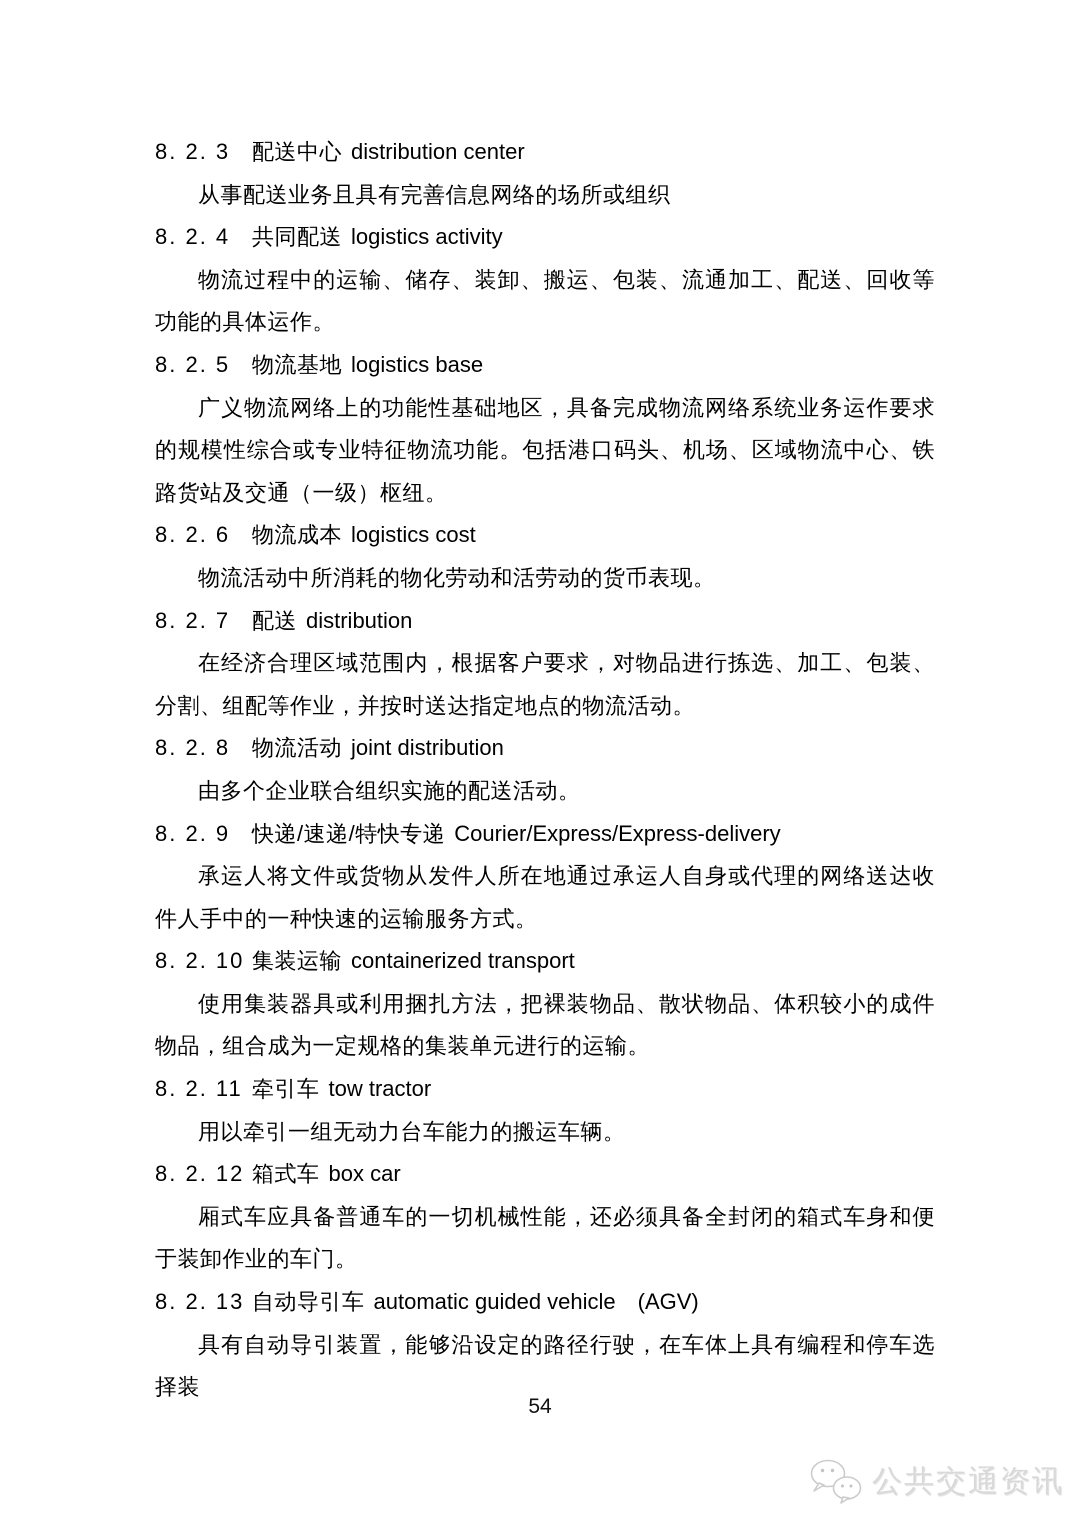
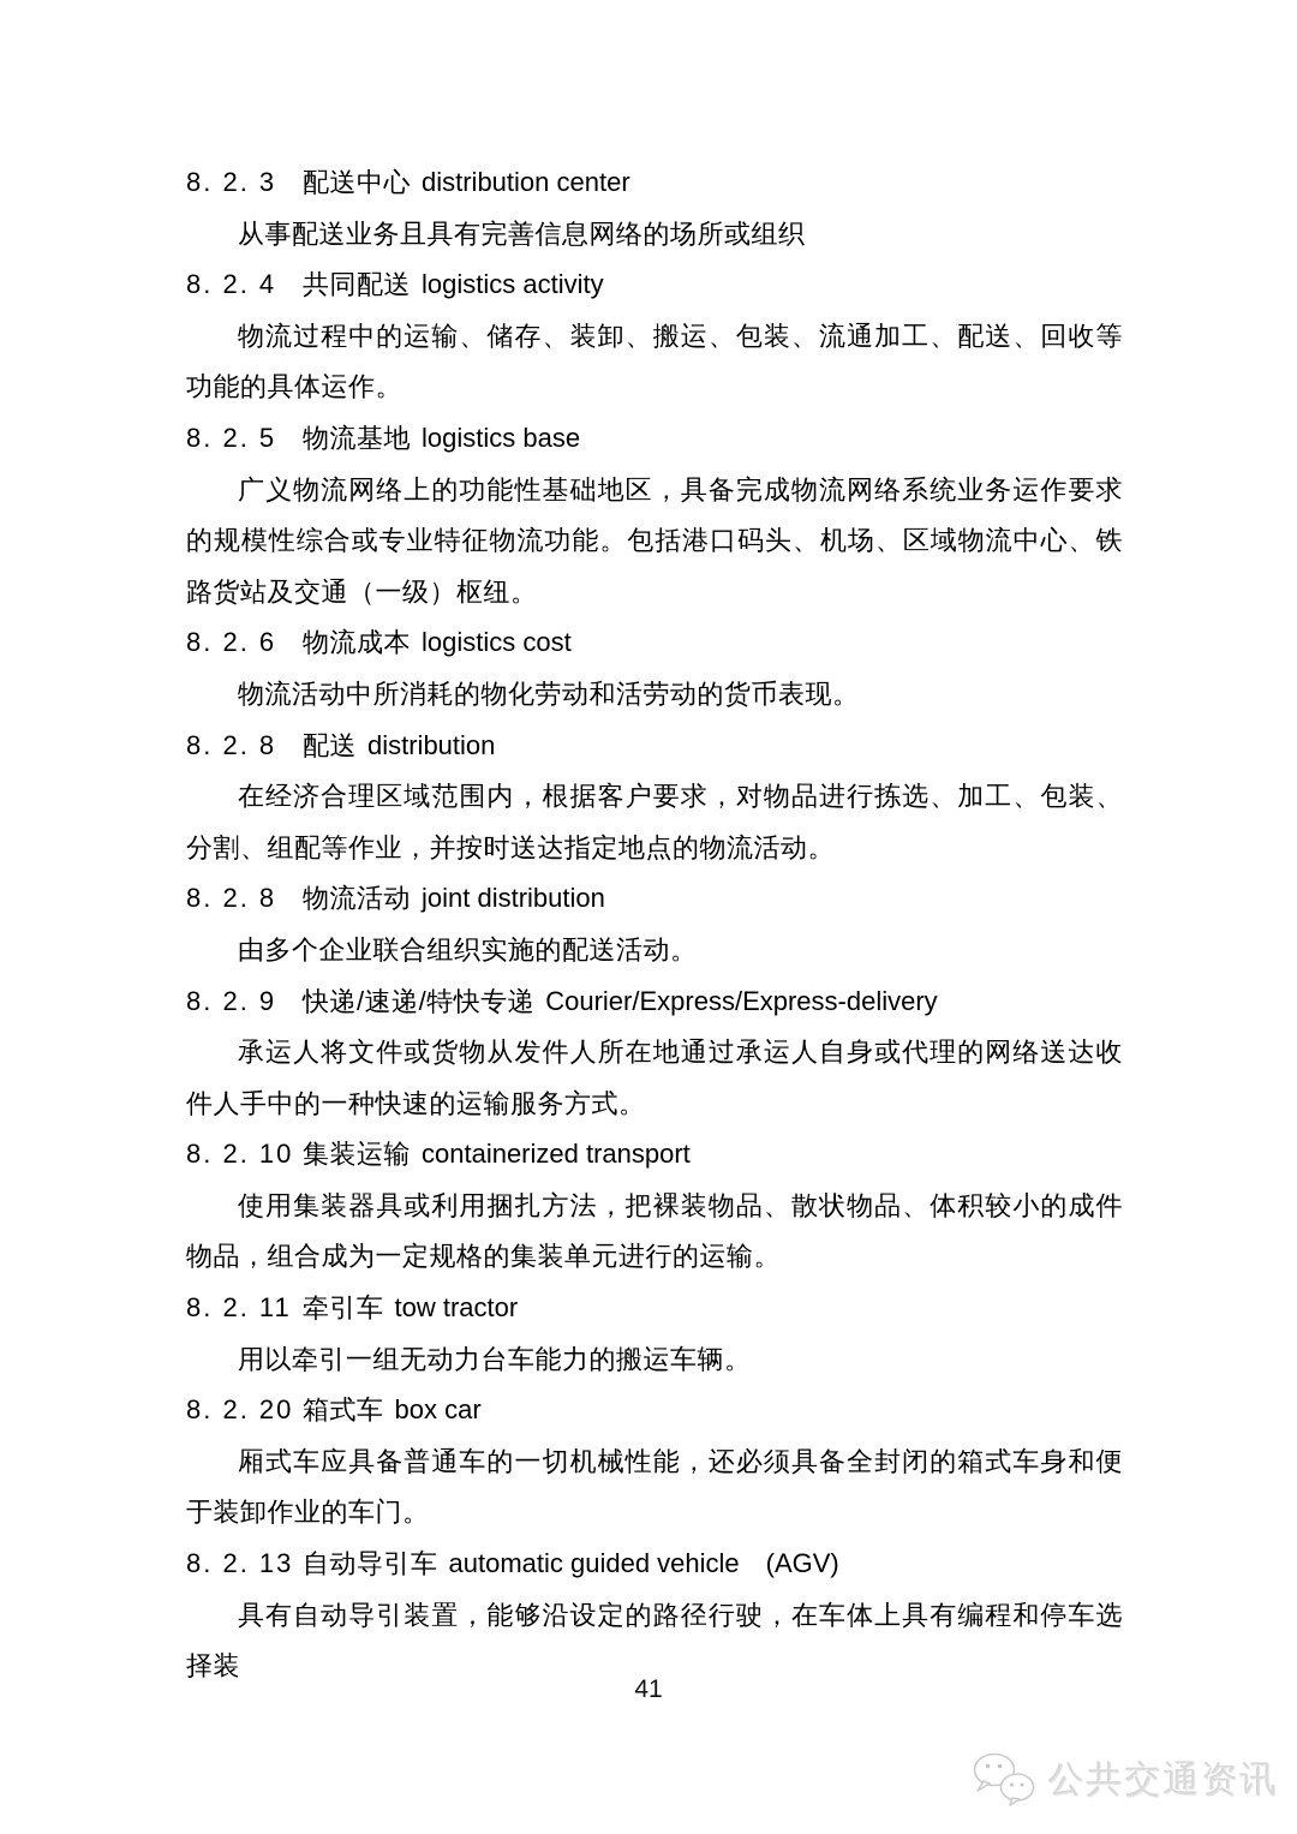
  8. 2. 3 配送中心 distribution center
  从事配送业务且具有完善信息网络的场所或组织
  8. 2. 4 共同配送 logistics activity
  物流过程中的运输、储存、装卸、搬运、包装、流通加工、配送、回收等功能的具体运作。
  8. 2. 5 物流基地 logistics base
  广义物流网络上的功能性基础地区，具备完成物流网络系统业务运作要求的规模性综合或专业特征物流功能。包括港口码头、机场、区域物流中心、铁路货站及交通（一级）枢纽。
  8. 2. 6 物流成本 logistics cost
  物流活动中所消耗的物化劳动和活劳动的货币表现。
- 8. 2. 7 配送 distribution
+ 8. 2. 8 配送 distribution
  在经济合理区域范围内，根据客户要求，对物品进行拣选、加工、包装、分割、组配等作业，并按时送达指定地点的物流活动。
  8. 2. 8 物流活动 joint distribution
  由多个企业联合组织实施的配送活动。
  8. 2. 9 快递/速递/特快专递 Courier/Express/Express-delivery
  承运人将文件或货物从发件人所在地通过承运人自身或代理的网络送达收件人手中的一种快速的运输服务方式。
  8. 2. 10 集装运输 containerized transport
  使用集装器具或利用捆扎方法，把裸装物品、散状物品、体积较小的成件物品，组合成为一定规格的集装单元进行的运输。
  8. 2. 11 牵引车 tow tractor
  用以牵引一组无动力台车能力的搬运车辆。
- 8. 2. 12 箱式车 box car
+ 8. 2. 20 箱式车 box car
  厢式车应具备普通车的一切机械性能，还必须具备全封闭的箱式车身和便于装卸作业的车门。
  8. 2. 13 自动导引车 automatic guided vehicle (AGV)
  具有自动导引装置，能够沿设定的路径行驶，在车体上具有编程和停车选择装
- 54
+ 41
  公共交通资讯
